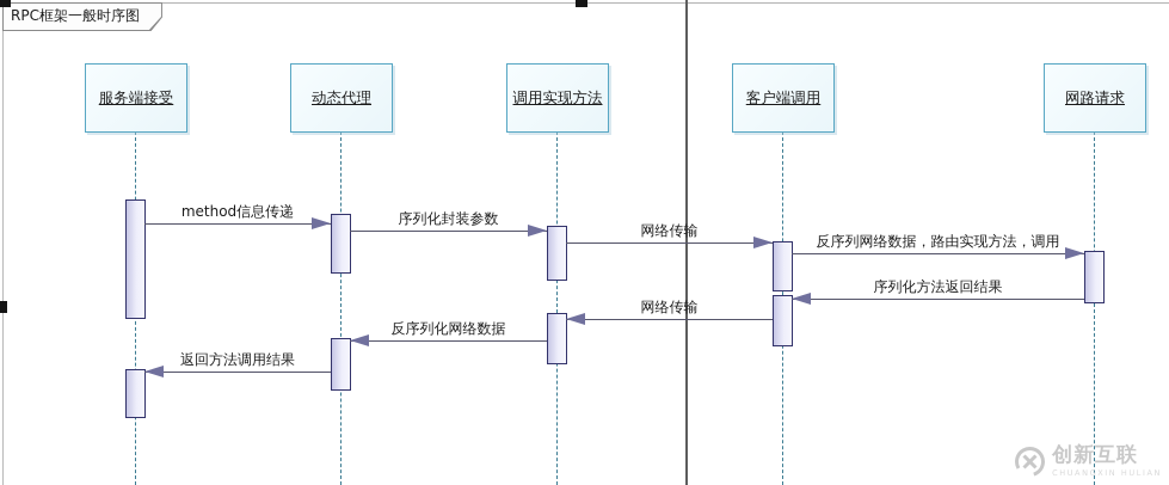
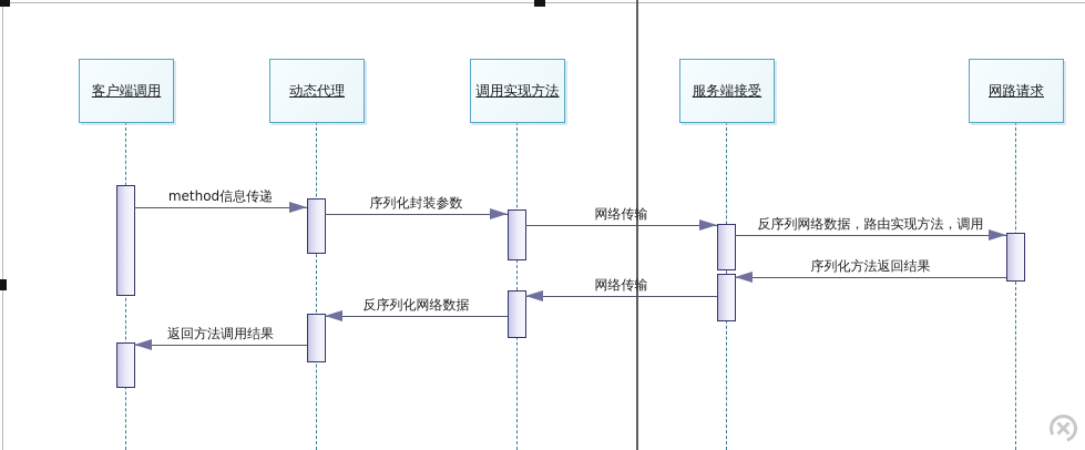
- RPC框架一般时序图
- 服务端接受
+ 客户端调用
  动态代理
  调用实现方法
- 客户端调用
+ 服务端接受
  网路请求
  method信息传递
  序列化封装参数
  网络传输
  反序列网络数据，路由实现方法，调用
  序列化方法返回结果
  网络传输
  反序列化网络数据
  返回方法调用结果
- 创新互联
- CHUANGXIN HULIAN
